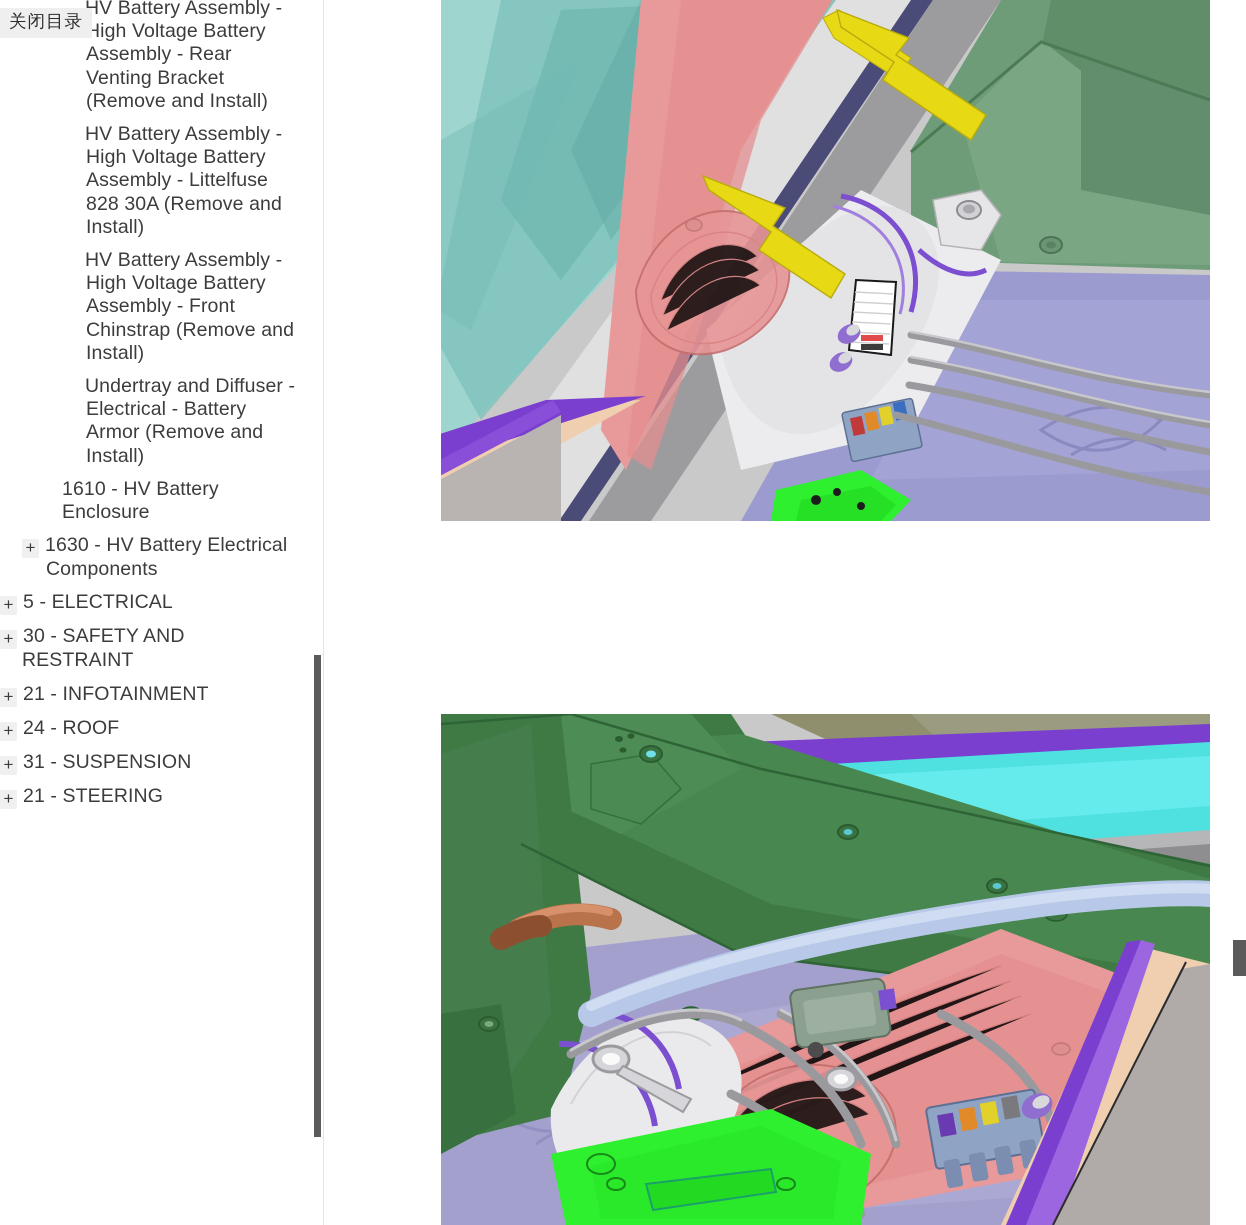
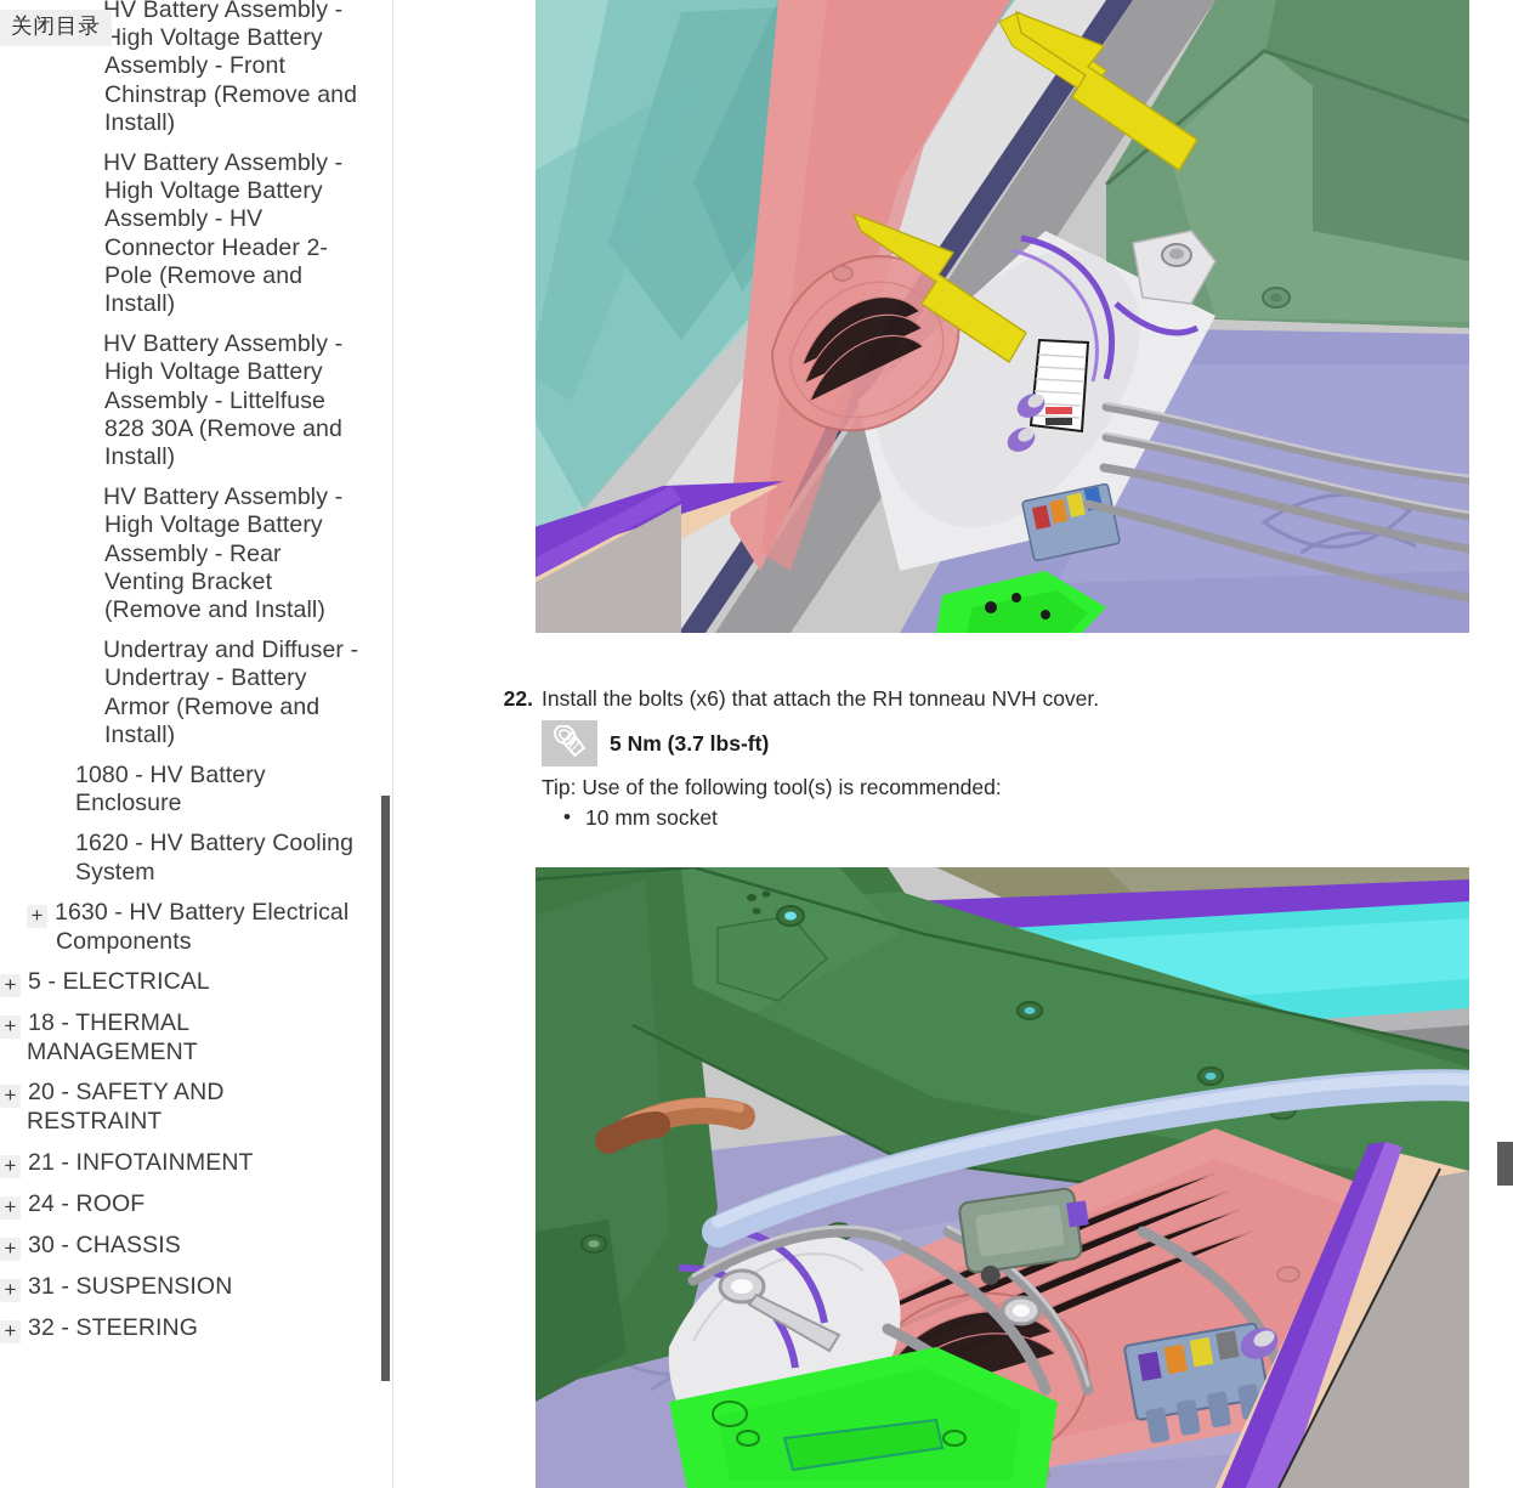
- HV Battery Assembly - High Voltage Battery Assembly - Rear Venting Bracket (Remove and Install)
+ HV Battery Assembly - High Voltage Battery Assembly - Front Chinstrap (Remove and Install)
+ HV Battery Assembly - High Voltage Battery Assembly - HV Connector Header 2-Pole (Remove and Install)
  HV Battery Assembly - High Voltage Battery Assembly - Littelfuse 828 30A (Remove and Install)
- HV Battery Assembly - High Voltage Battery Assembly - Front Chinstrap (Remove and Install)
+ HV Battery Assembly - High Voltage Battery Assembly - Rear Venting Bracket (Remove and Install)
- Undertray and Diffuser - Electrical - Battery Armor (Remove and Install)
+ Undertray and Diffuser - Undertray - Battery Armor (Remove and Install)
- 1610 - HV Battery Enclosure
+ 1080 - HV Battery Enclosure
+ 1620 - HV Battery Cooling System
  + 1630 - HV Battery Electrical Components
  + 5 - ELECTRICAL
+ + 18 - THERMAL MANAGEMENT
- + 30 - SAFETY AND RESTRAINT
+ + 20 - SAFETY AND RESTRAINT
  + 21 - INFOTAINMENT
  + 24 - ROOF
+ + 30 - CHASSIS
  + 31 - SUSPENSION
- + 21 - STEERING
+ + 32 - STEERING
  关闭目录
+ 22.
+ Install the bolts (x6) that attach the RH tonneau NVH cover.
+ 5 Nm (3.7 lbs-ft)
+ Tip: Use of the following tool(s) is recommended:
+ 10 mm socket
